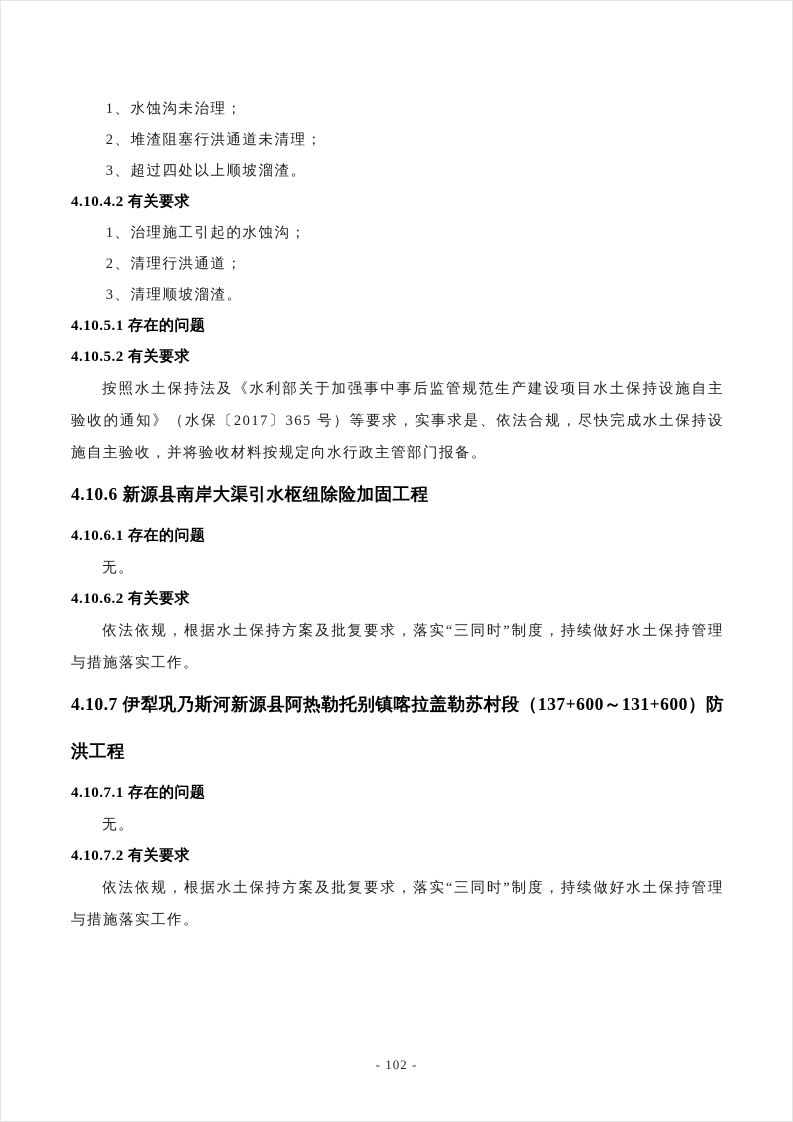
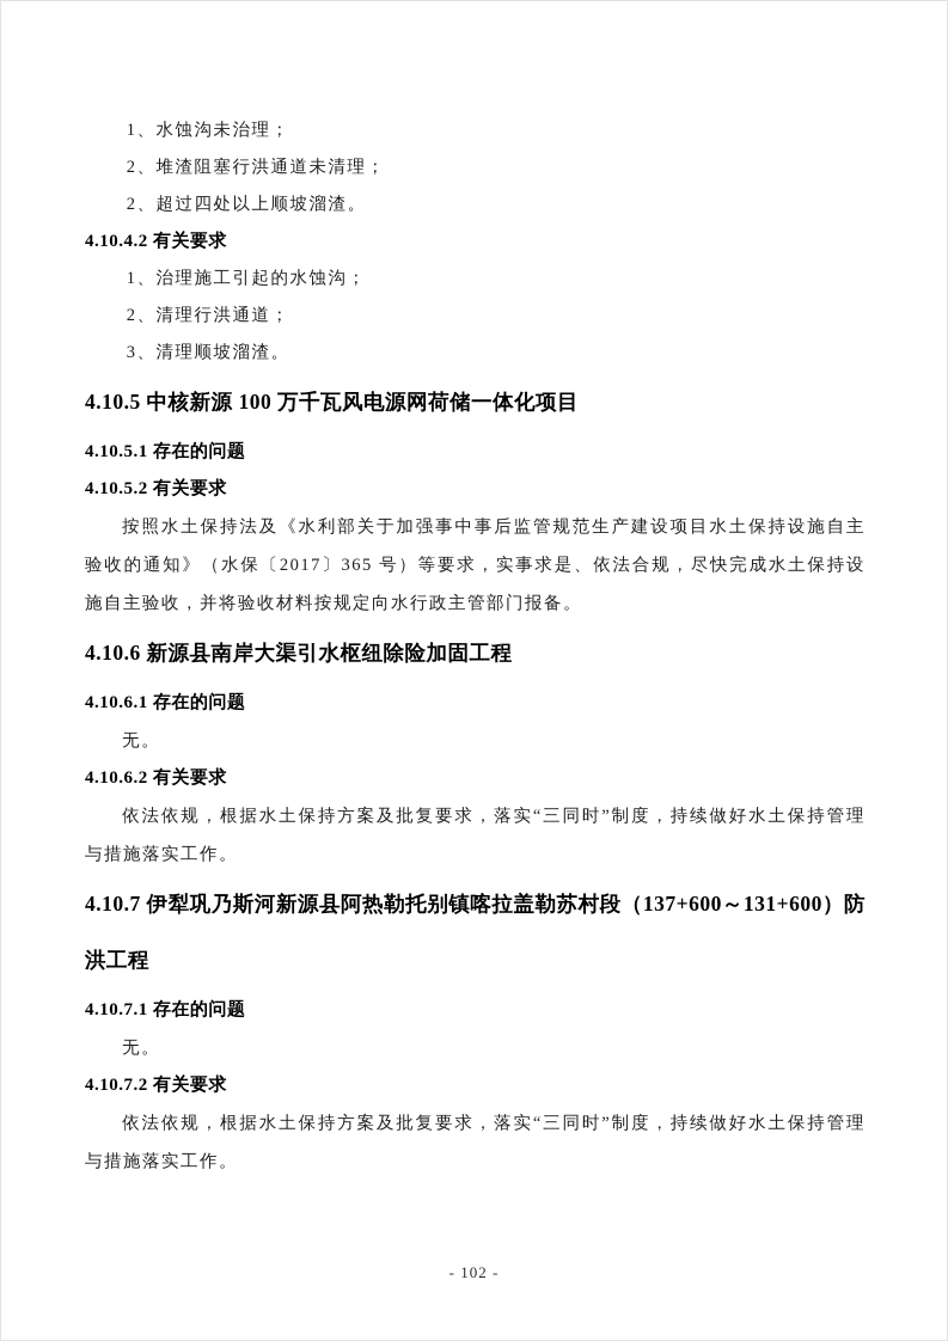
  1、水蚀沟未治理；
  2、堆渣阻塞行洪通道未清理；
- 3、超过四处以上顺坡溜渣。
+ 2、超过四处以上顺坡溜渣。
  4.10.4.2 有关要求
  1、治理施工引起的水蚀沟；
  2、清理行洪通道；
  3、清理顺坡溜渣。
+ 4.10.5 中核新源 100 万千瓦风电源网荷储一体化项目
  4.10.5.1 存在的问题
  4.10.5.2 有关要求
  按照水土保持法及《水利部关于加强事中事后监管规范生产建设项目水土保持设施自主验收的通知》（水保〔2017〕365 号）等要求，实事求是、依法合规，尽快完成水土保持设施自主验收，并将验收材料按规定向水行政主管部门报备。
  4.10.6 新源县南岸大渠引水枢纽除险加固工程
  4.10.6.1 存在的问题
  无。
  4.10.6.2 有关要求
  依法依规，根据水土保持方案及批复要求，落实“三同时”制度，持续做好水土保持管理与措施落实工作。
  4.10.7 伊犁巩乃斯河新源县阿热勒托别镇喀拉盖勒苏村段（137+600～131+600）防洪工程
  4.10.7.1 存在的问题
  无。
  4.10.7.2 有关要求
  依法依规，根据水土保持方案及批复要求，落实“三同时”制度，持续做好水土保持管理与措施落实工作。
  - 102 -
